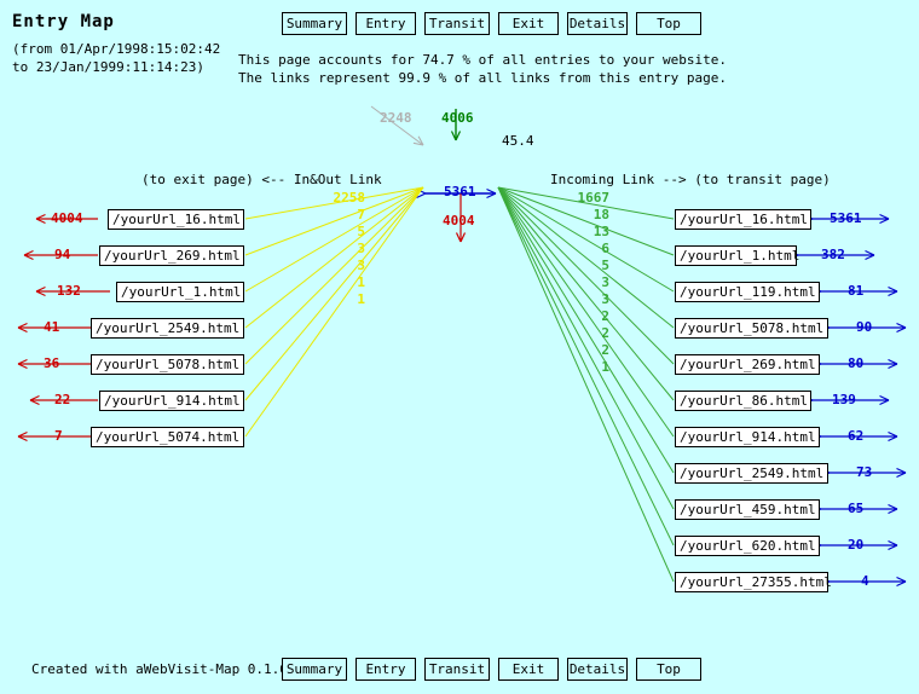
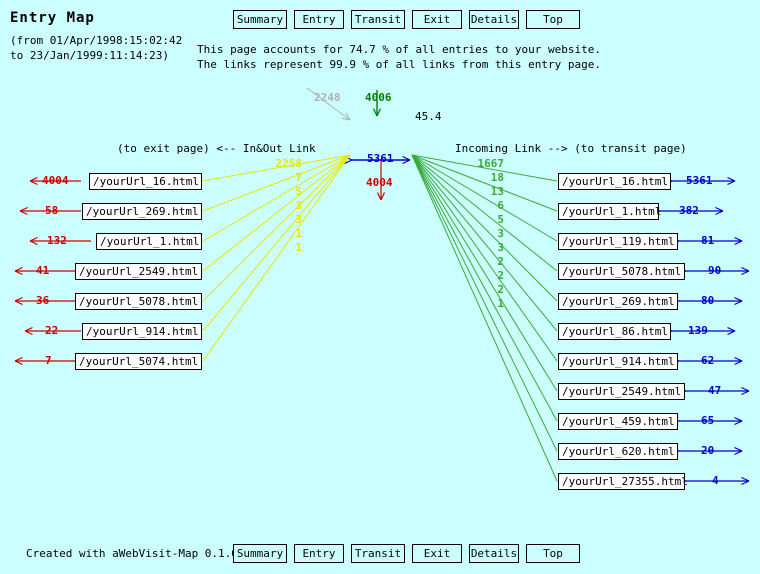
  Entry Map
  (from 01/Apr/1998:15:02:42
  to 23/Jan/1999:11:14:23)
  Summary
  Entry
  Transit
  Exit
  Details
  Top
  This page accounts for 74.7 % of all entries to your website.
  The links represent 99.9 % of all links from this entry page.
  (to exit page) <-- In&Out Link
  Incoming Link --> (to transit page)
  45.4
  2248
  4006
  5361
  4004
  2258
  7
  5
  3
  3
  1
  1
  1667
  18
  13
  6
  5
  3
  3
  2
  2
  2
  1
  /yourUrl_16.html
  4004
  /yourUrl_269.html
- 94
+ 58
  /yourUrl_1.html
  132
  /yourUrl_2549.html
  41
  /yourUrl_5078.html
  36
  /yourUrl_914.html
  22
  /yourUrl_5074.html
  7
  /yourUrl_16.html
  5361
  /yourUrl_1.html
  382
  /yourUrl_119.html
  81
  /yourUrl_5078.html
  90
  /yourUrl_269.html
  80
  /yourUrl_86.html
  139
  /yourUrl_914.html
  62
  /yourUrl_2549.html
- 73
+ 47
  /yourUrl_459.html
  65
  /yourUrl_620.html
  20
  /yourUrl_27355.html
  4
  Created with aWebVisit-Map 0.1.
  Summary
  Entry
  Transit
  Exit
  Details
  Top
